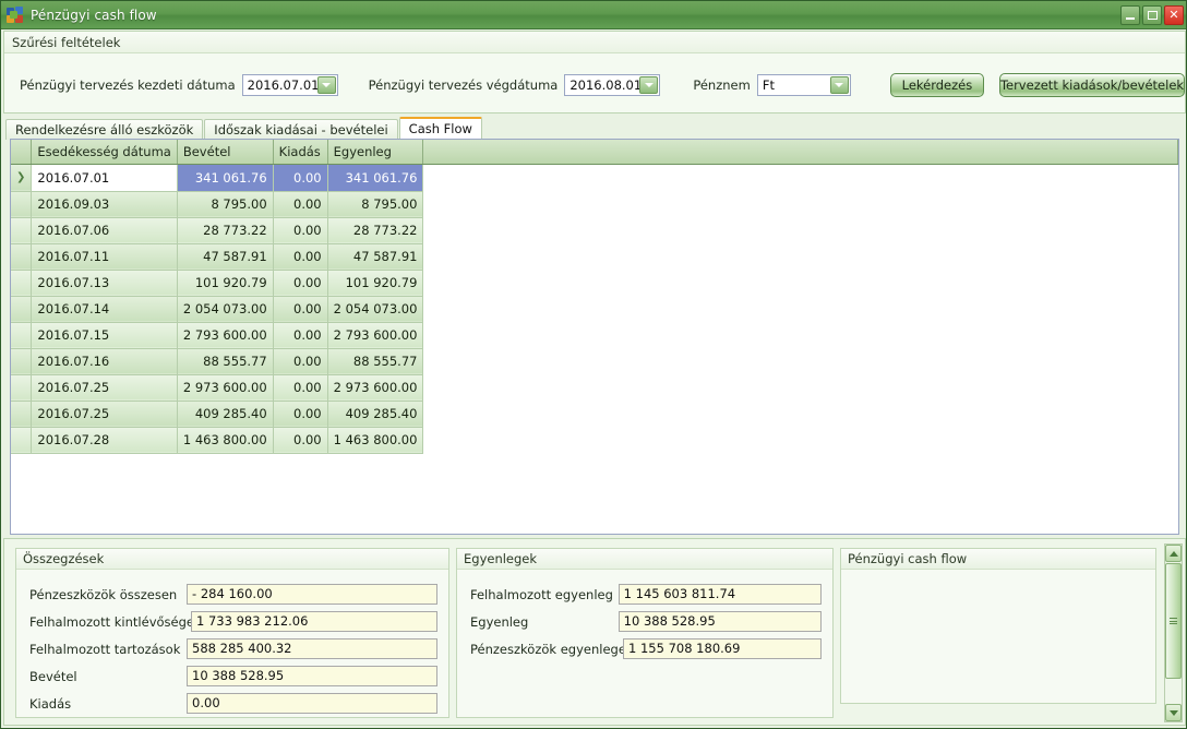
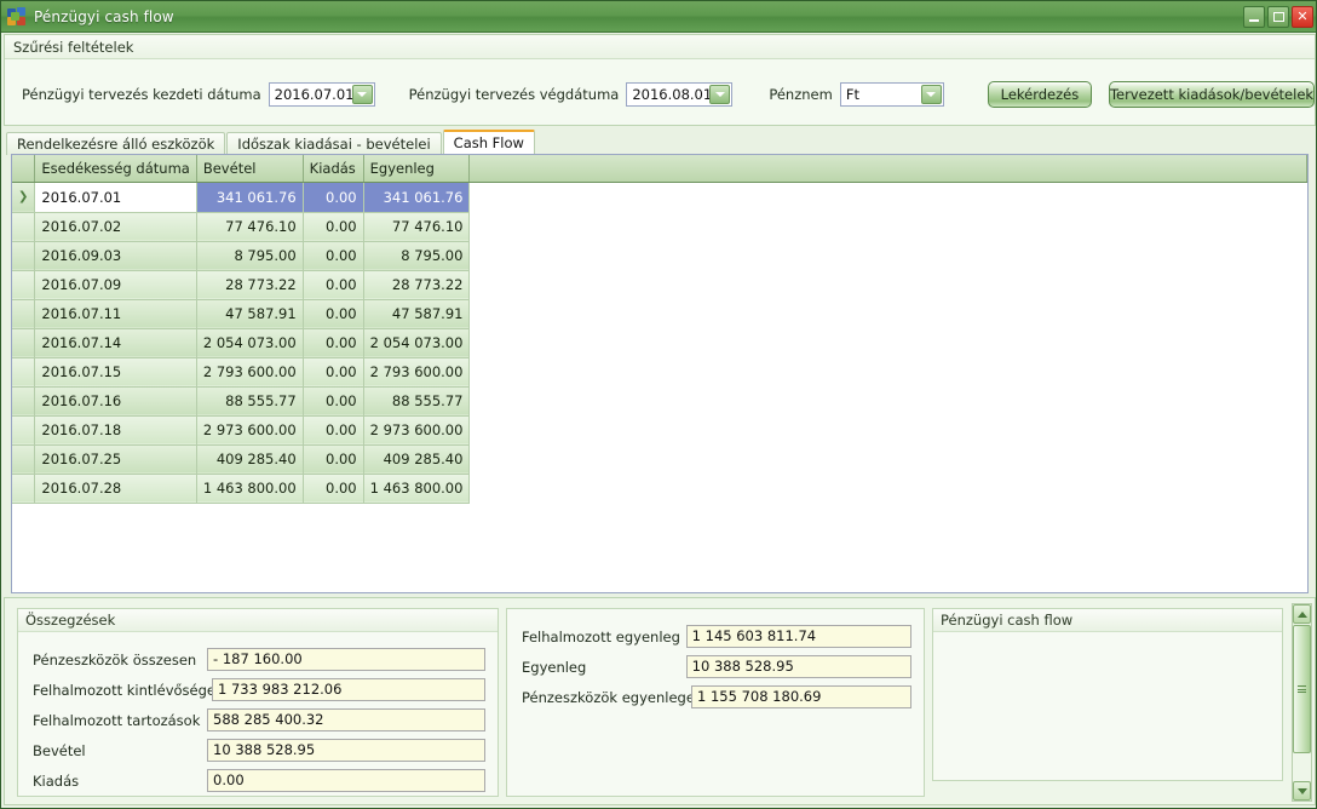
  Pénzügyi cash flow
  ✕
  Szűrési feltételek
  Pénzügyi tervezés kezdeti dátuma
  2016.07.01
  Pénzügyi tervezés végdátuma
  2016.08.01
  Pénznem
  Ft
  Lekérdezés
  Tervezett kiadások/bevételek
  Rendelkezésre álló eszközök
  Időszak kiadásai - bevételei
  Cash Flow
  	Esedékesség dátuma	Bevétel	Kiadás	Egyenleg
  ❯	2016.07.01	341 061.76	0.00	341 061.76
+ 	2016.07.02	77 476.10	0.00	77 476.10
  	2016.09.03	8 795.00	0.00	8 795.00
- 	2016.07.06	28 773.22	0.00	28 773.22
+ 	2016.07.09	28 773.22	0.00	28 773.22
  	2016.07.11	47 587.91	0.00	47 587.91
- 	2016.07.13	101 920.79	0.00	101 920.79
  	2016.07.14	2 054 073.00	0.00	2 054 073.00
  	2016.07.15	2 793 600.00	0.00	2 793 600.00
  	2016.07.16	88 555.77	0.00	88 555.77
- 	2016.07.25	2 973 600.00	0.00	2 973 600.00
+ 	2016.07.18	2 973 600.00	0.00	2 973 600.00
  	2016.07.25	409 285.40	0.00	409 285.40
  	2016.07.28	1 463 800.00	0.00	1 463 800.00
  Összegzések
  Pénzeszközök összesen
- - 284 160.00
+ - 187 160.00
  Felhalmozott kintlévőség
  1 733 983 212.06
  Felhalmozott tartozások
  588 285 400.32
  Bevétel
  10 388 528.95
  Kiadás
  0.00
- Egyenlegek
  Felhalmozott egyenleg
  1 145 603 811.74
  Egyenleg
  10 388 528.95
  Pénzeszközök egyenleg
  1 155 708 180.69
  Pénzügyi cash flow
